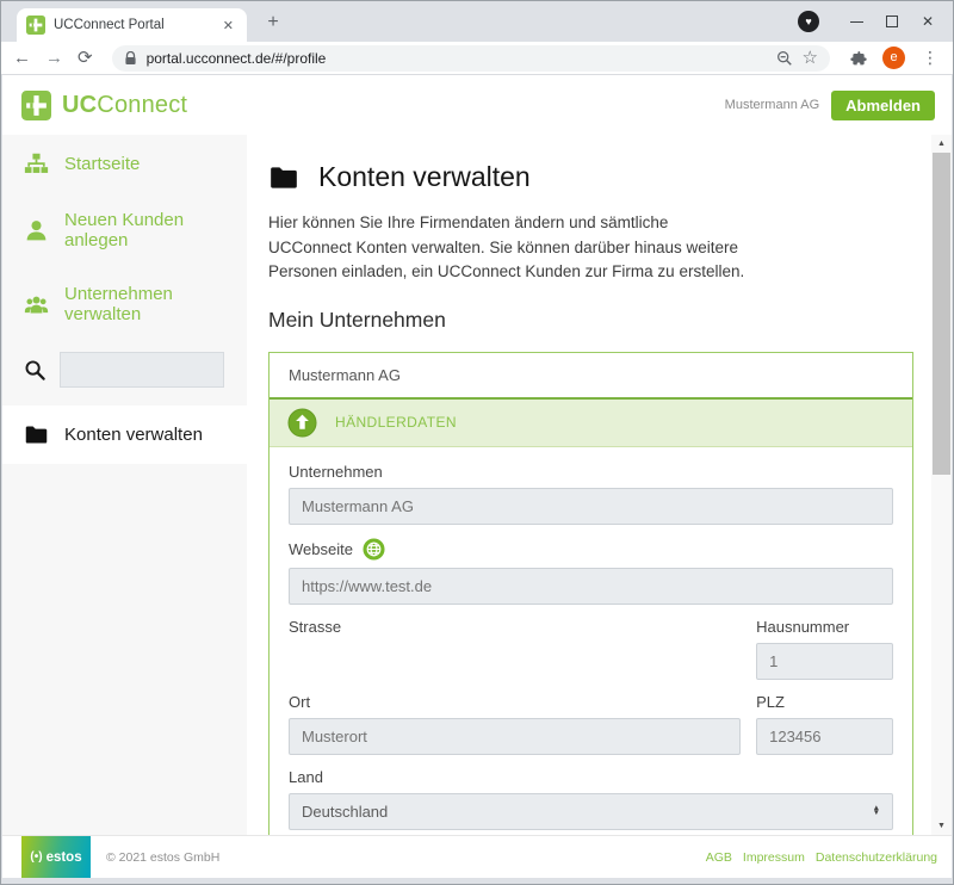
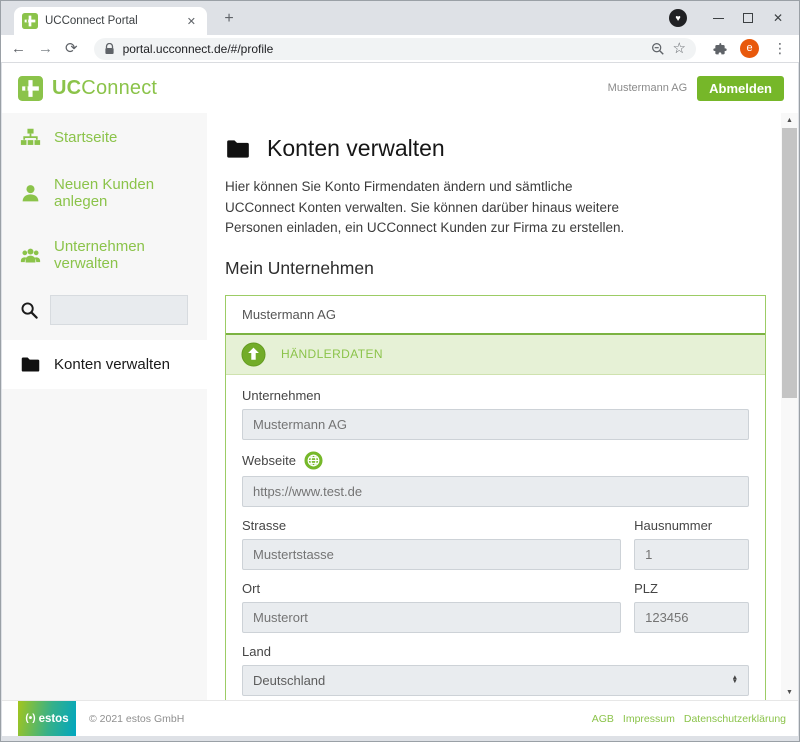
  UCConnect Portal
  ✕
  +
  ♥
  ✕
  ←
  →
  ⟳
  portal.ucconnect.de/#/profile
  ☆
  e
  ⋮
  UCConnect
  Mustermann AG
  Abmelden
  Startseite
  Neuen Kunden anlegen
  Unternehmen verwalten
  Konten verwalten
  Konten verwalten
- Hier können Sie Ihre Firmendaten ändern und sämtliche
+ Hier können Sie Konto Firmendaten ändern und sämtliche
  UCConnect Konten verwalten. Sie können darüber hinaus weitere
  Personen einladen, ein UCConnect Kunden zur Firma zu erstellen.
  Mein Unternehmen
  Mustermann AG
  HÄNDLERDATEN
  Unternehmen
  Mustermann AG
  Webseite
  https://www.test.de
  Strasse
+ Mustertstasse
  Hausnummer
  1
  Ort
  Musterort
  PLZ
  123456
  Land
  Deutschland
  (•)
  estos
  © 2021 estos GmbH
  AGB
  Impressum
  Datenschutzerklärung
